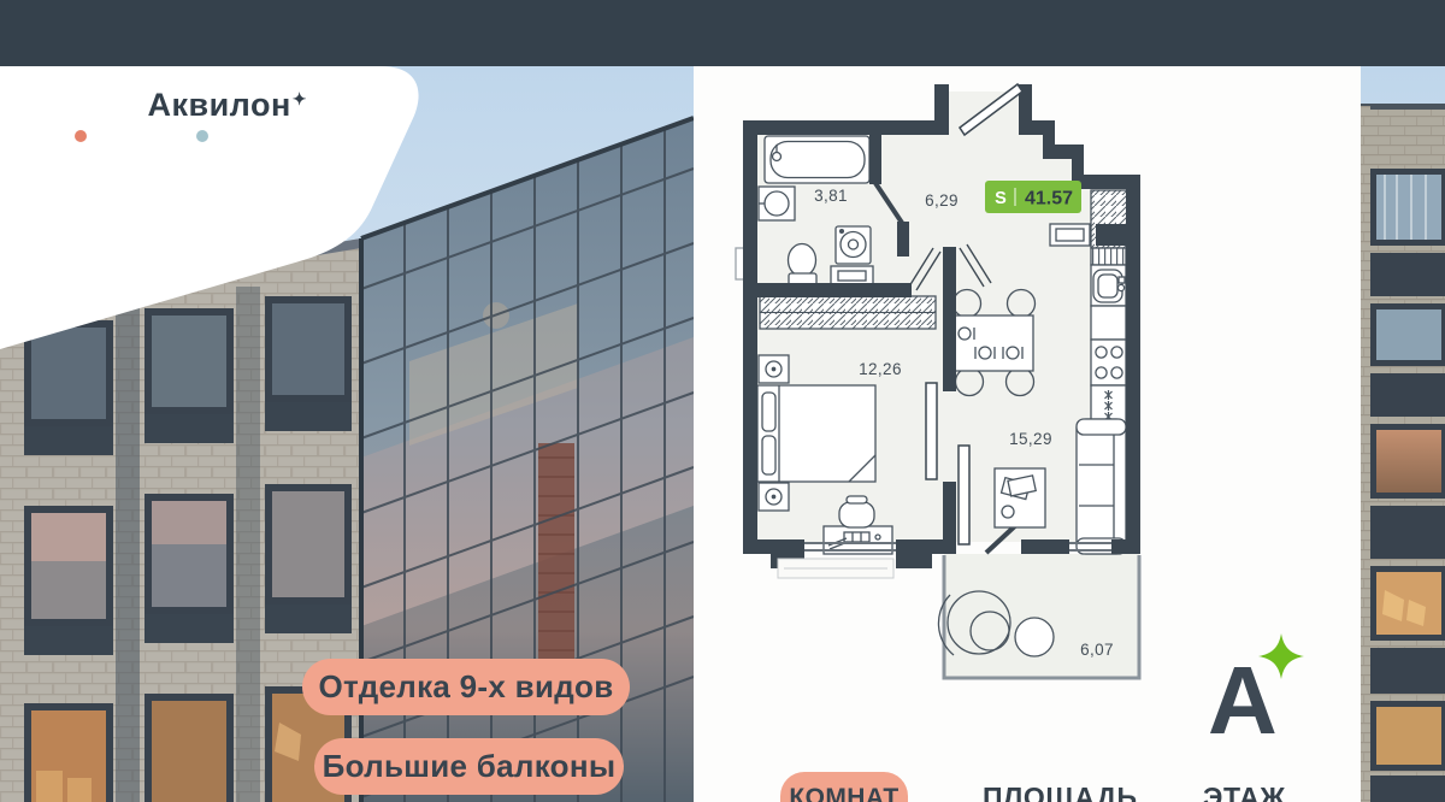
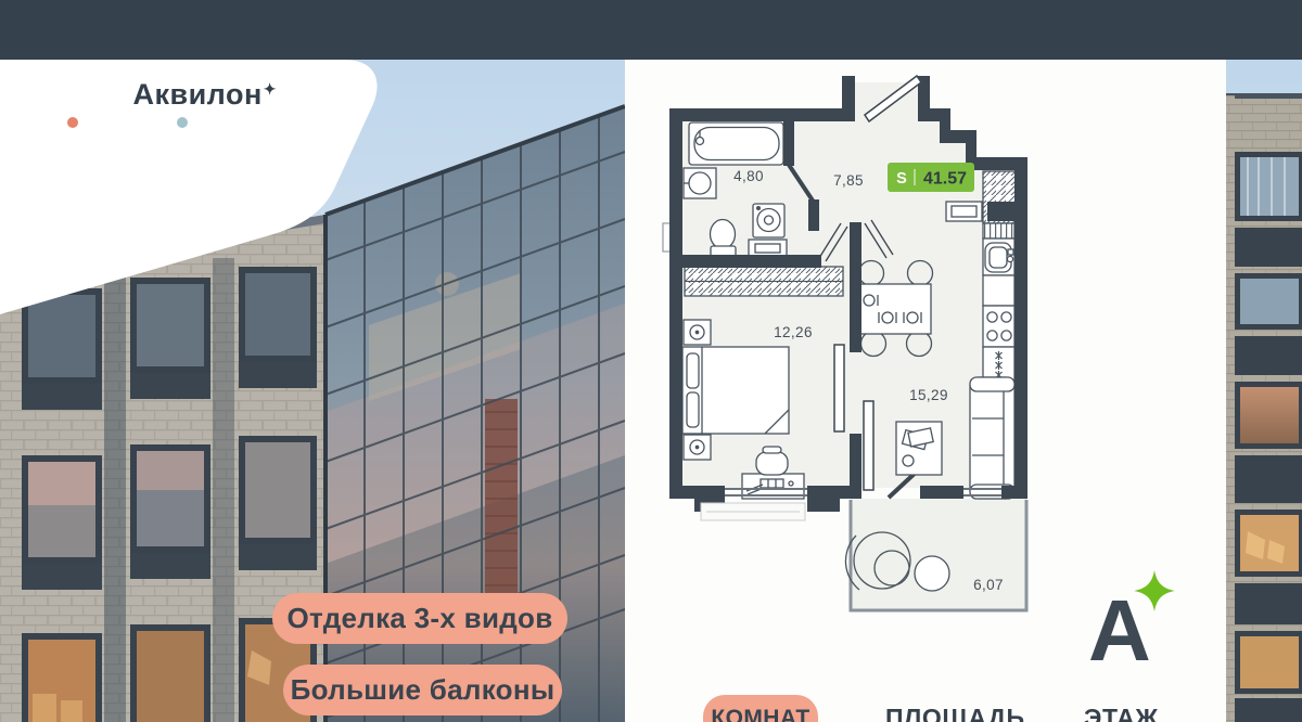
- 3,81
+ 4,80
- 6,29
+ 7,85
  12,26
  15,29
  6,07
  S
  41.57
  Аквилон✦
- Отделка 9-х видов
+ Отделка 3-х видов
  Большие балконы
  КОМНАТ
  ПЛОЩАДЬ
  ЭТАЖ
  А
